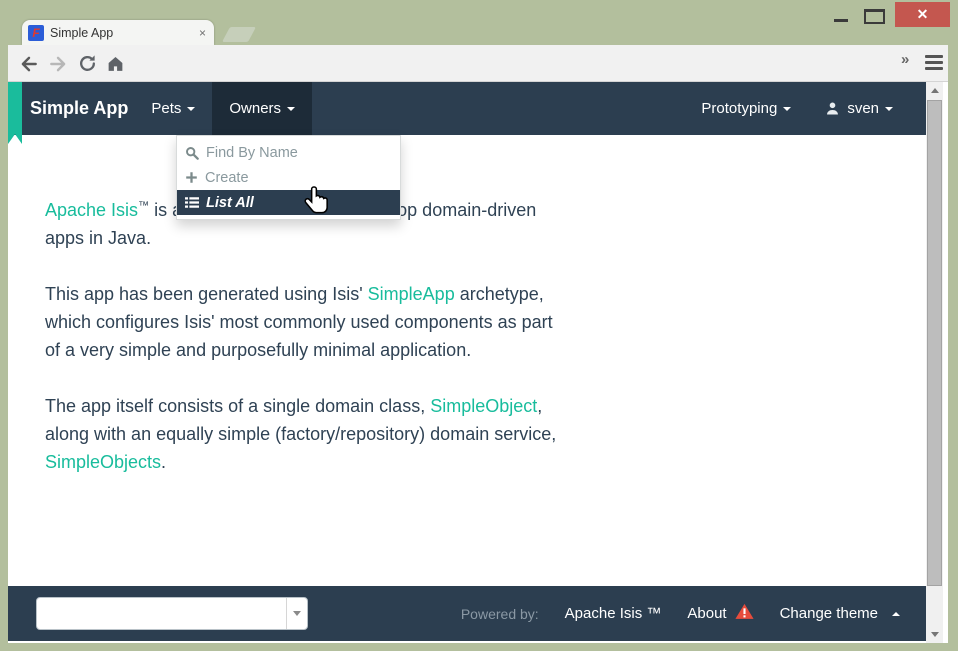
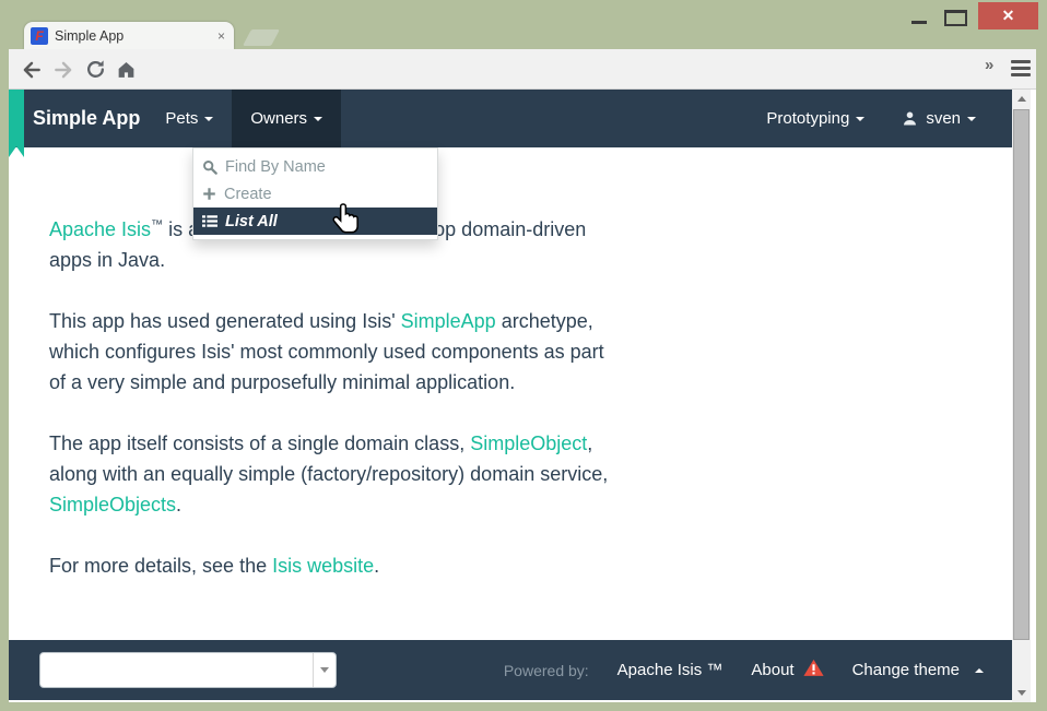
  F
  Simple App
  ×
  ✕
  »
  Simple App
  Pets
  Owners
  Prototyping
  sven
  Find By Name
  Create
  List All
- This app has been generated using Isis' SimpleApp archetype, which configures Isis' most commonly used components as part of a very simple and purposefully minimal application.
+ This app has used generated using Isis' SimpleApp archetype, which configures Isis' most commonly used components as part of a very simple and purposefully minimal application.
  The app itself consists of a single domain class, SimpleObject, along with an equally simple (factory/repository) domain service, SimpleObjects.
+ For more details, see the Isis website.
  Powered by:
  Apache Isis ™
  About
  Change theme
